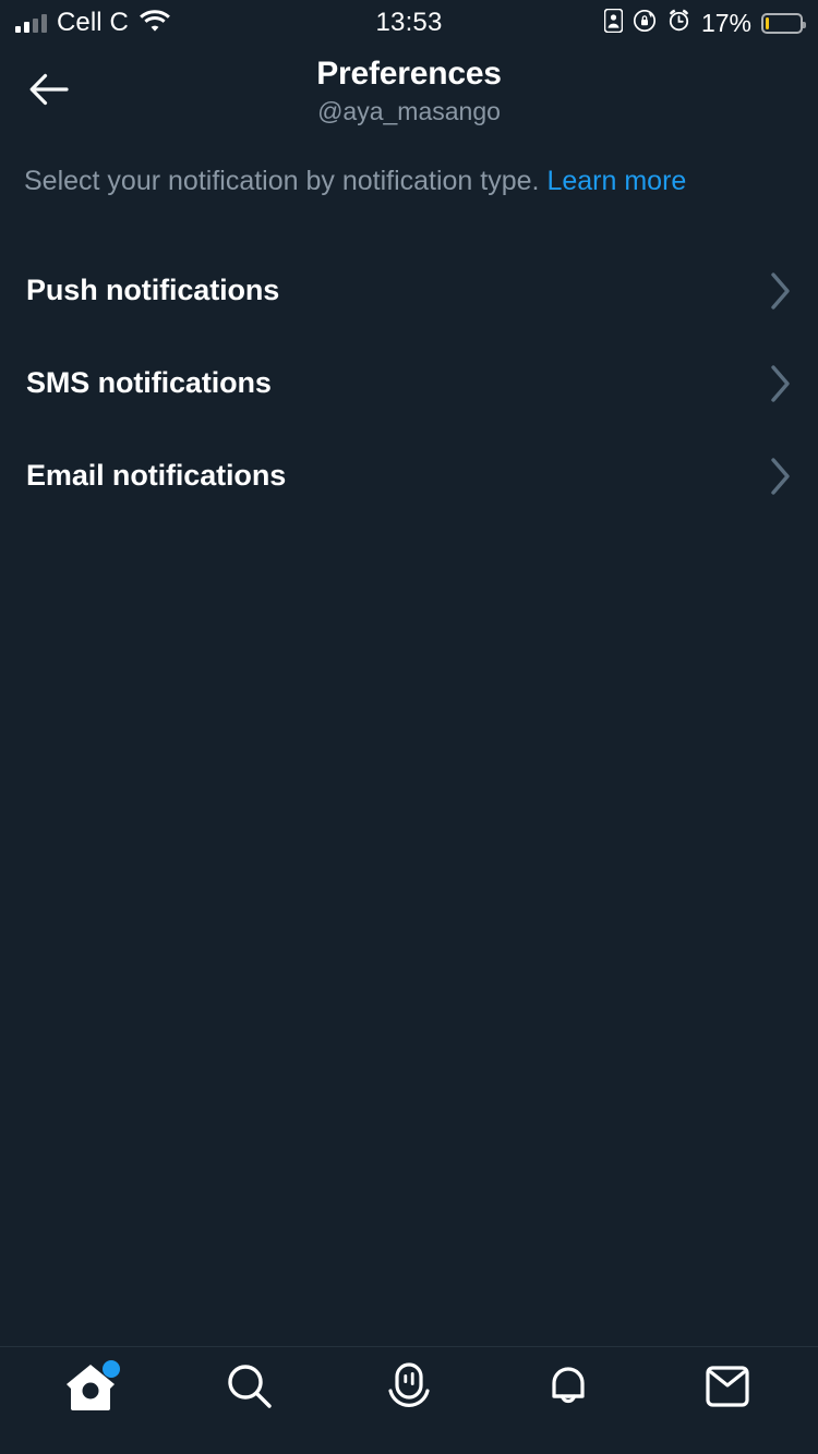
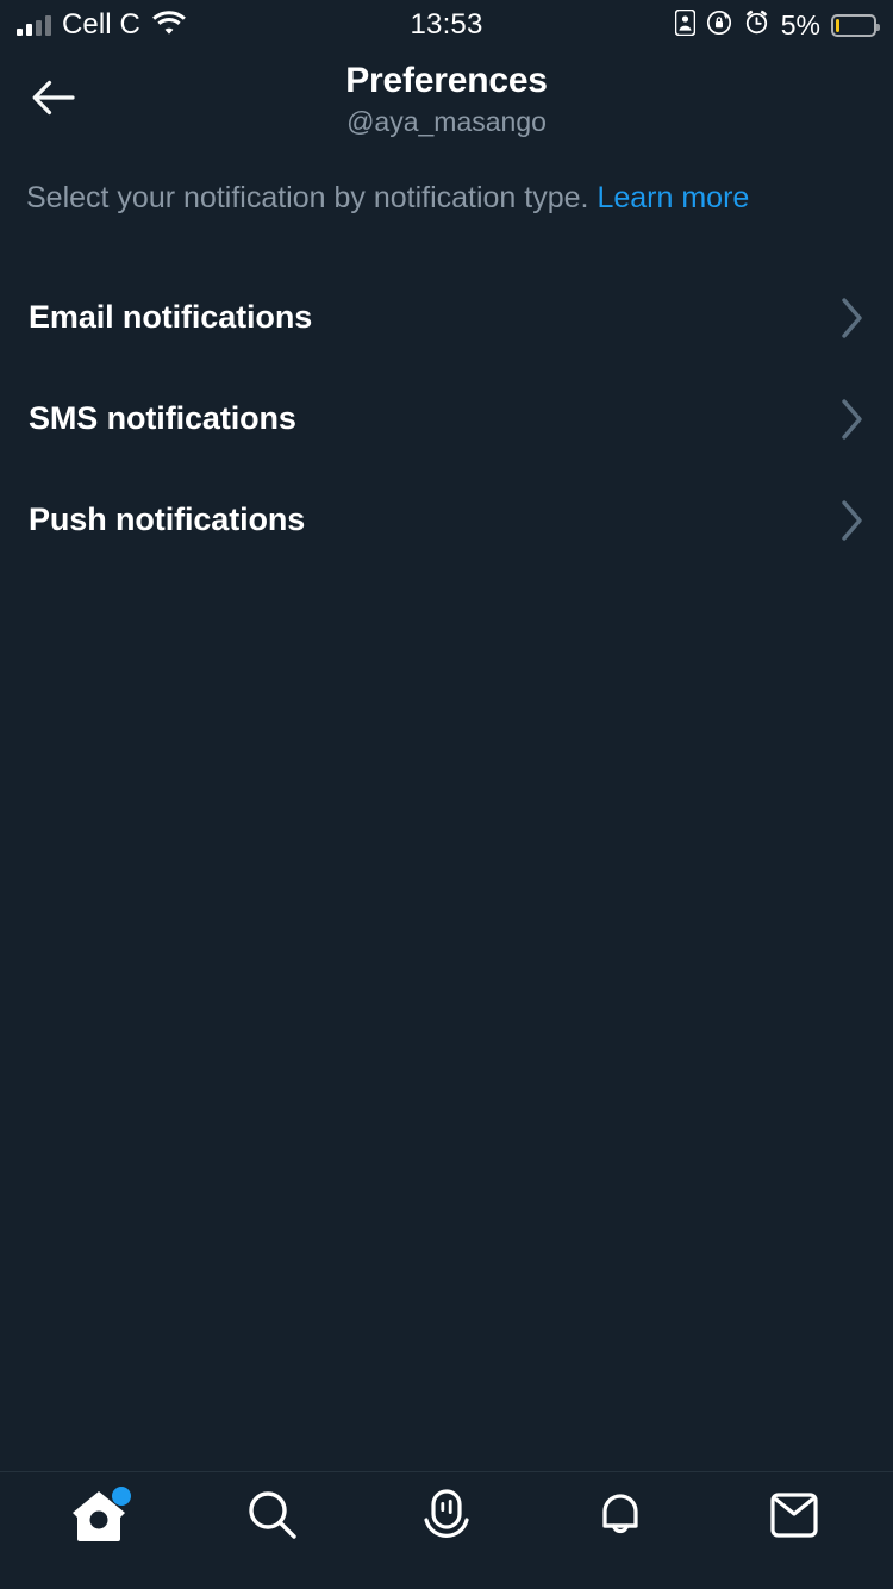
  Cell C
  13:53
- 17%
+ 5%
  Preferences
  @aya_masango
  Select your notification by notification type. Learn more
- Push notifications
+ Email notifications
  SMS notifications
- Email notifications
+ Push notifications
